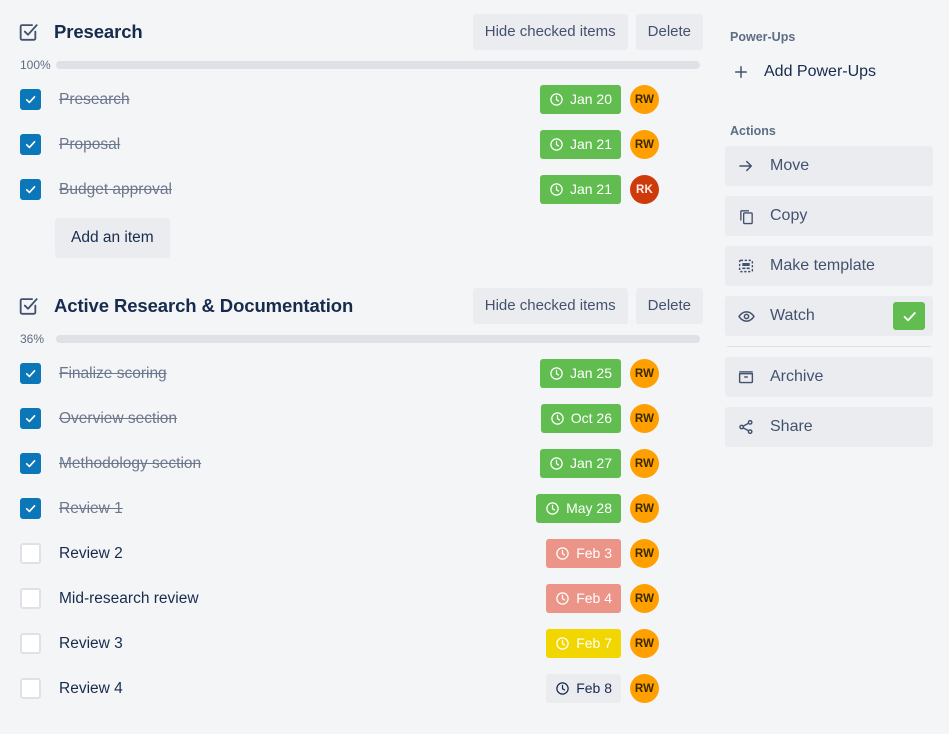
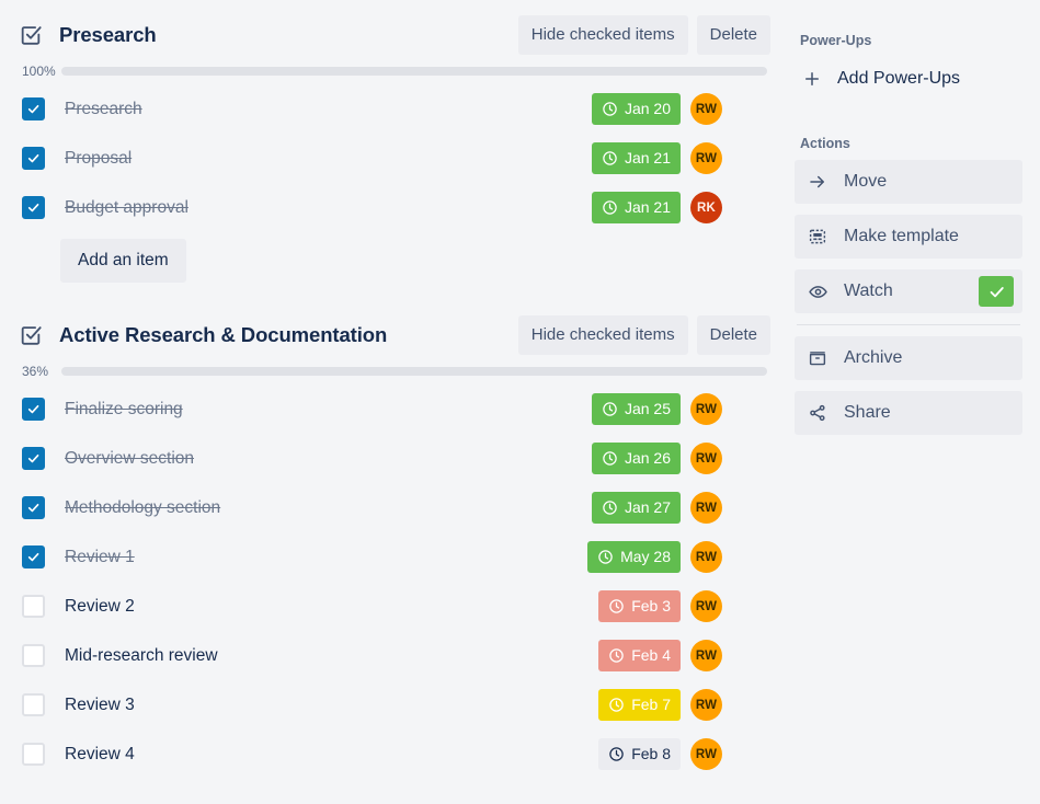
  Presearch
  Hide checked items
  Delete
  100%
  Presearch
  Jan 20
  RW
  Proposal
  Jan 21
  RW
  Budget approval
  Jan 21
  RK
  Add an item
  Active Research & Documentation
  Hide checked items
  Delete
  36%
  Finalize scoring
  Jan 25
  RW
  Overview section
- Oct 26
+ Jan 26
  RW
  Methodology section
  Jan 27
  RW
  Review 1
  May 28
  RW
  Review 2
  Feb 3
  RW
  Mid-research review
  Feb 4
  RW
  Review 3
  Feb 7
  RW
  Review 4
  Feb 8
  RW
  Power-Ups
  Add Power-Ups
  Actions
  Move
- Copy
  Make template
  Watch
  Archive
  Share
